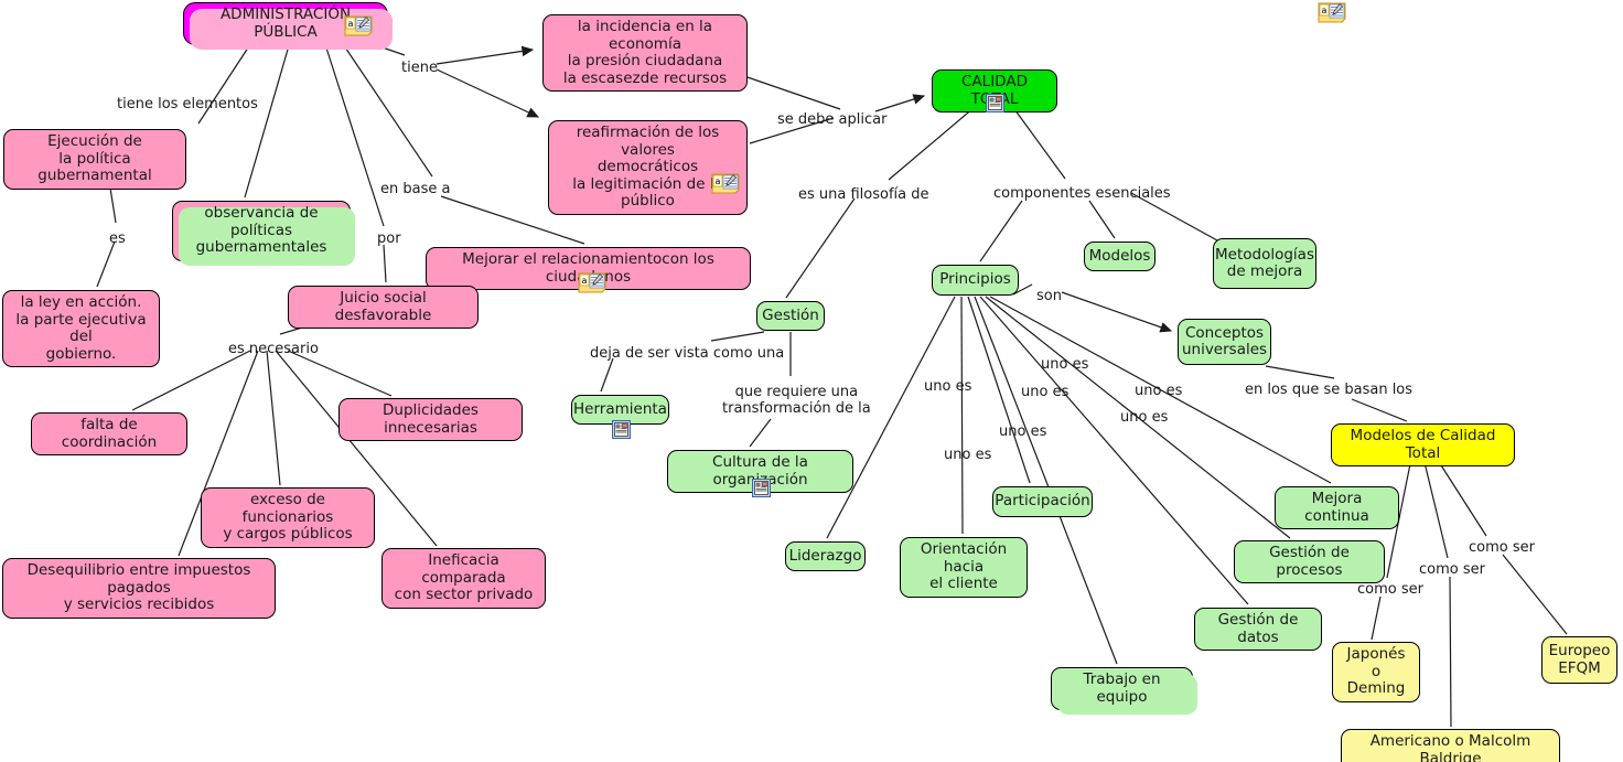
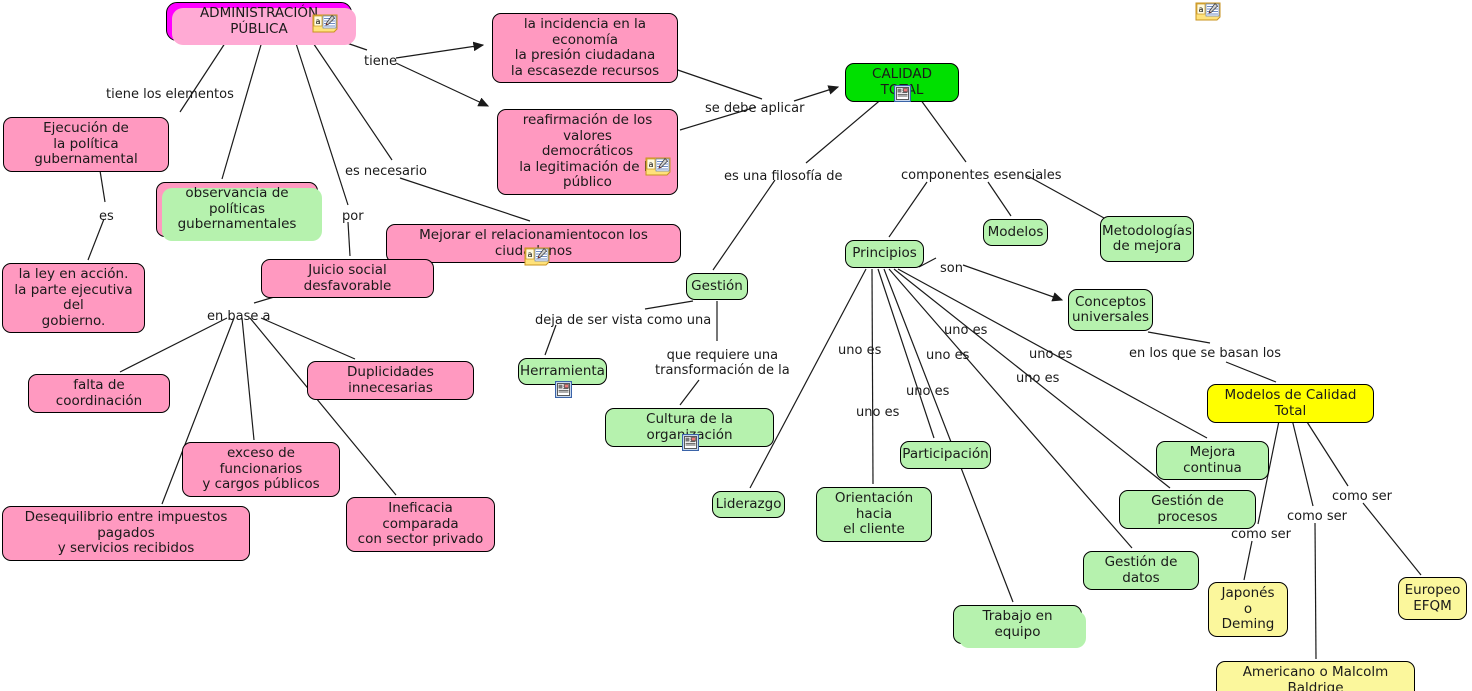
  ADMINISTRACIÓN PÚBLICA
  la incidencia en la economía
  la presión ciudadana
  la escasezde recursos
  reafirmación de los valores
  democráticos
  la legitimación de público
  Ejecución de
  la política gubernamental
  observancia de políticas
  gubernamentales
  la ley en acción.
  la parte ejecutiva del
  gobierno.
  Mejorar el relacionamientocon los ciudnos
  Juicio social desfavorable
  falta de coordinación
  Duplicidades innecesarias
  exceso de funcionarios
  y cargos públicos
  Desequilibrio entre impuestos pagados
  y servicios recibidos
  Ineficacia comparada
  con sector privado
  CALIDAD TAL
  Gestión
  Herramienta
  Cultura de la organación
  Principios
  Modelos
  Metodologías
  de mejora
  Conceptos
  universales
  Liderazgo
  Orientación hacia
  el cliente
  Participación
  Trabajo en equipo
  Gestión de datos
  Gestión de procesos
  Mejora continua
  Modelos de Calidad Total
  Japonés o
  Deming
  Europeo
  EFQM
  Americano o Malcolm Baldrige
  tiene
  tiene los elementos
  es
- en base a
+ es necesario
  por
- es necesario
+ en base a
  se debe aplicar
  es una filosofía de
  componentes esenciales
  deja de ser vista como una
  que requiere una
  transformación de la
  son
  uno es
  uno es
  uno es
  uno es
  uno es
  uno es
  uno es
  en los que se basan los
  como ser
  como ser
  como ser
  a
  a
  a
  a
